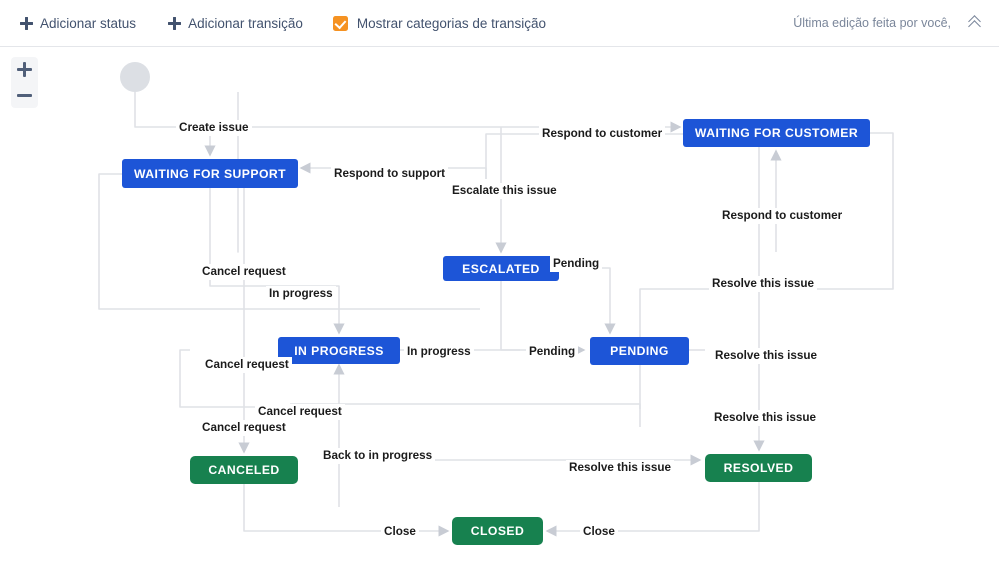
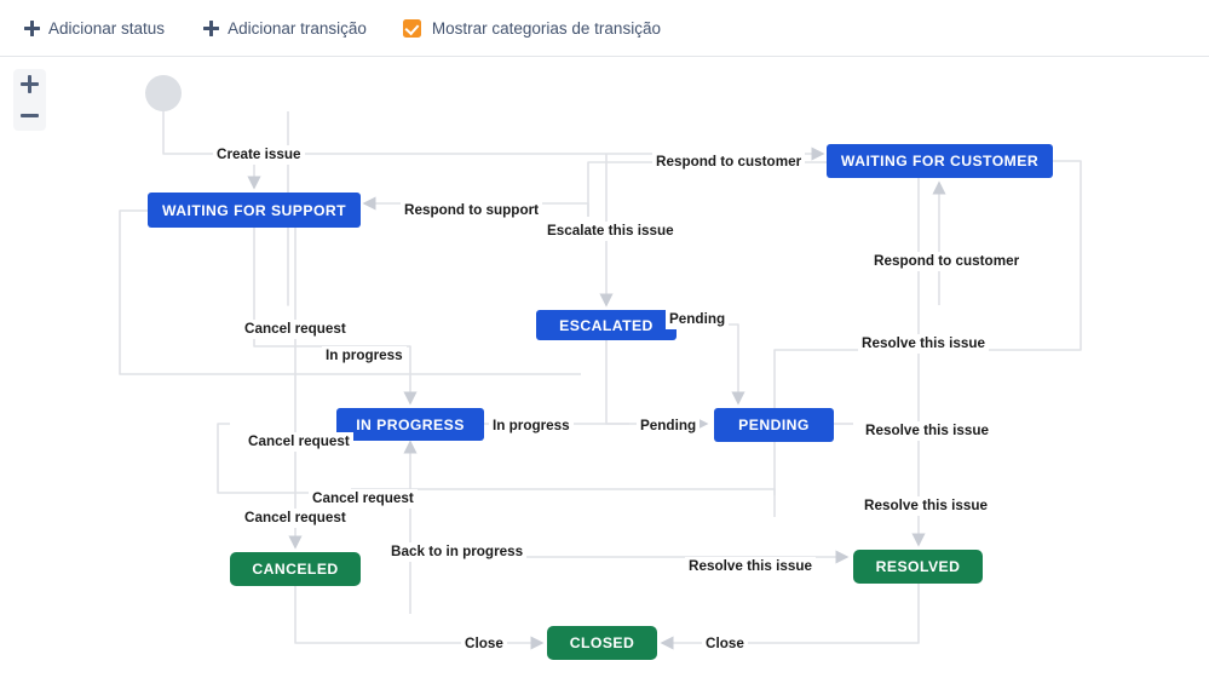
  Adicionar status
  Adicionar transição
  Mostrar categorias de transição
- Última edição feita por você,
  WAITING FOR SUPPORT
  WAITING FOR CUSTOMER
  ESCALATED
  IN PROGRESS
  PENDING
  CANCELED
  RESOLVED
  CLOSED
  Create issue
  Respond to customer
  Respond to support
  Escalate this issue
  Respond to customer
  Pending
  Cancel request
  In progress
  Resolve this issue
  In progress
  Pending
  Resolve this issue
  Cancel request
  Cancel request
  Resolve this issue
  Cancel request
  Back to in progress
  Resolve this issue
  Close
  Close
